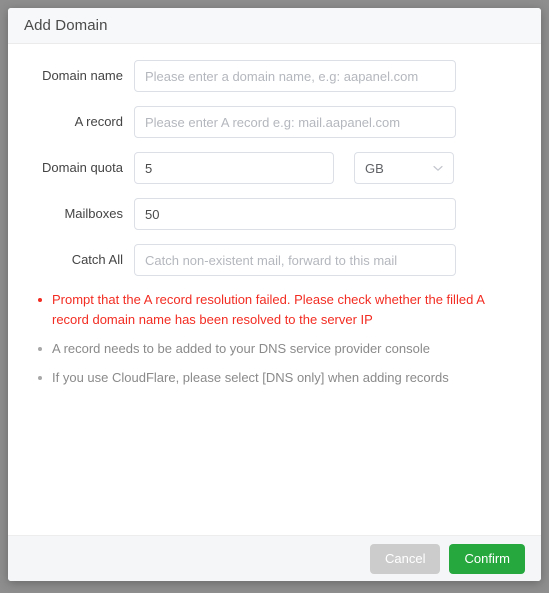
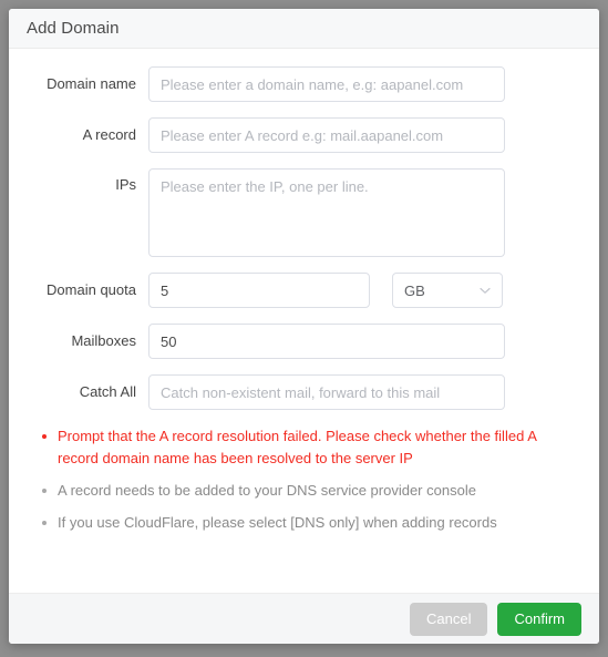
  Add Domain
  Domain name
  Please enter a domain name, e.g: aapanel.com
  A record
  Please enter A record e.g: mail.aapanel.com
+ IPs
+ Please enter the IP, one per line.
  Domain quota
  5
  GB
  Mailboxes
  50
  Catch All
  Catch non-existent mail, forward to this mail
  Prompt that the A record resolution failed. Please check whether the filled A record domain name has been resolved to the server IP
  A record needs to be added to your DNS service provider console
  If you use CloudFlare, please select [DNS only] when adding records
  Cancel
  Confirm
